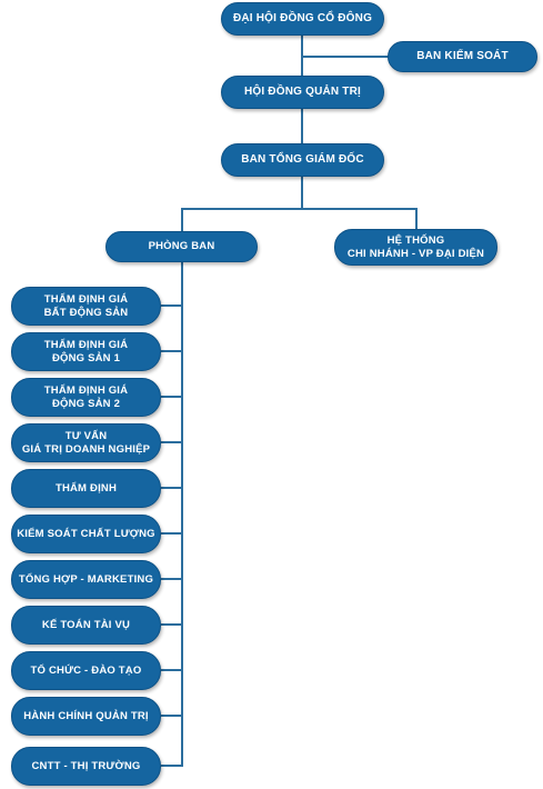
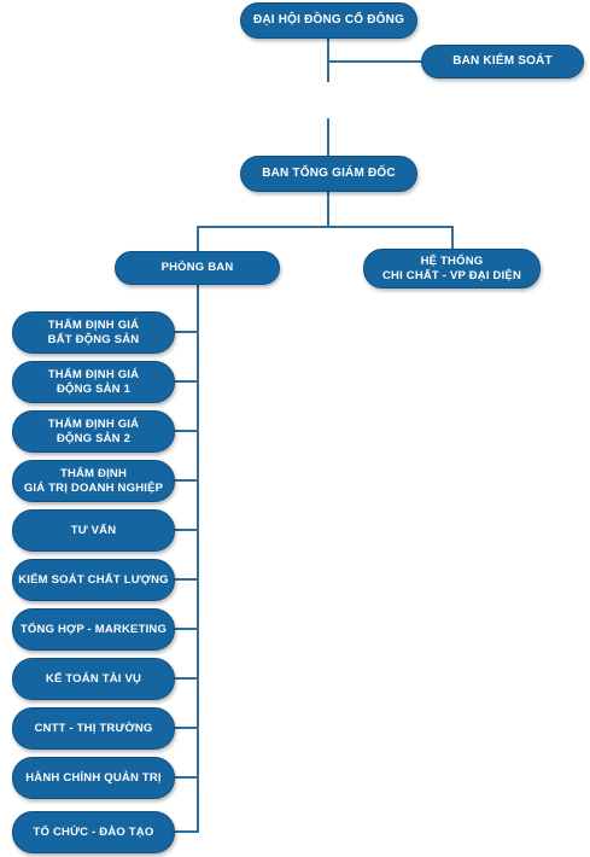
  ĐẠI HỘI ĐỒNG CỔ ĐÔNG
  BAN KIỂM SOÁT
- HỘI ĐỒNG QUẢN TRỊ
  BAN TỔNG GIÁM ĐỐC
  PHÒNG BAN
  HỆ THỐNG
- CHI NHÁNH - VP ĐẠI DIỆN
+ CHI CHẤT - VP ĐẠI DIỆN
  THẨM ĐỊNH GIÁ
  BẤT ĐỘNG SẢN
  THẨM ĐỊNH GIÁ
  ĐỘNG SẢN 1
  THẨM ĐỊNH GIÁ
  ĐỘNG SẢN 2
- TƯ VẤN
+ THẨM ĐỊNH
  GIÁ TRỊ DOANH NGHIỆP
- THẨM ĐỊNH
+ TƯ VẤN
  KIỂM SOÁT CHẤT LƯỢNG
  TỔNG HỢP - MARKETING
  KẾ TOÁN TÀI VỤ
- TỔ CHỨC - ĐÀO TẠO
+ CNTT - THỊ TRƯỜNG
  HÀNH CHÍNH QUẢN TRỊ
- CNTT - THỊ TRƯỜNG
+ TỔ CHỨC - ĐÀO TẠO
